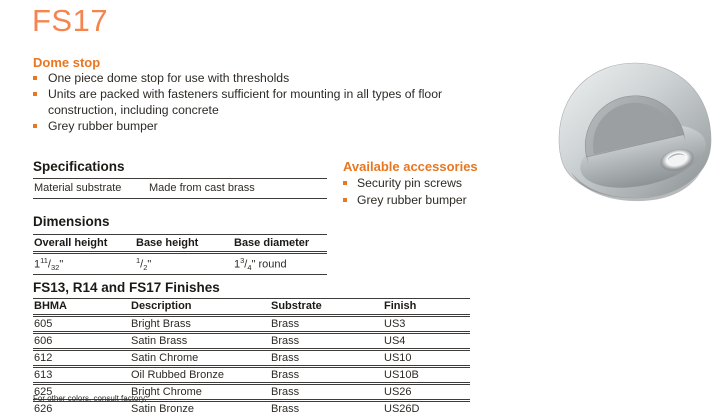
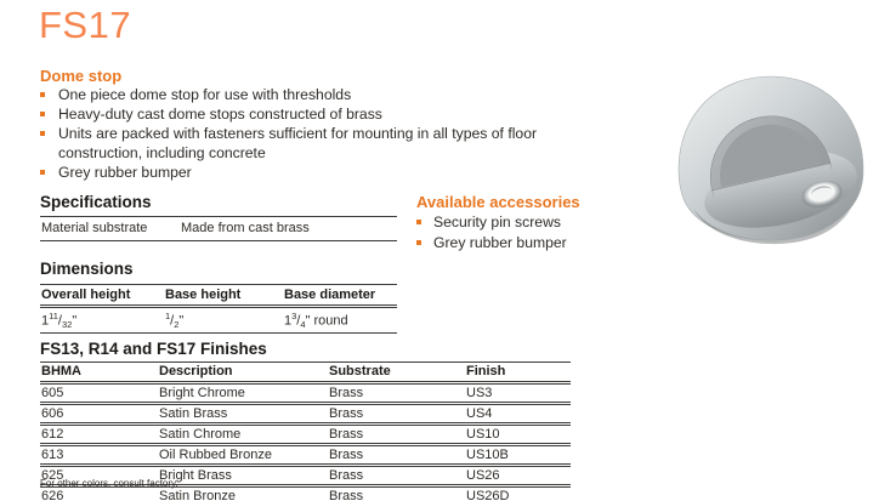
  FS17
  Dome stop
  One piece dome stop for use with thresholds
+ Heavy-duty cast dome stops constructed of brass
  Units are packed with fasteners sufficient for mounting in all types of floor construction, including concrete
  Grey rubber bumper
  Specifications
  Material substrate	Made from cast brass
  Available accessories
  Security pin screws
  Grey rubber bumper
  Dimensions
  Overall height	Base height	Base diameter
  111/32"	1/2"	13/4" round
  FS13, R14 and FS17 Finishes
  BHMA	Description	Substrate	Finish
- 605	Bright Brass	Brass	US3
+ 605	Bright Chrome	Brass	US3
  606	Satin Brass	Brass	US4
  612	Satin Chrome	Brass	US10
  613	Oil Rubbed Bronze	Brass	US10B
- 625	Bright Chrome	Brass	US26
+ 625	Bright Brass	Brass	US26
  626	Satin Bronze	Brass	US26D
  For other colors, consult factory.
